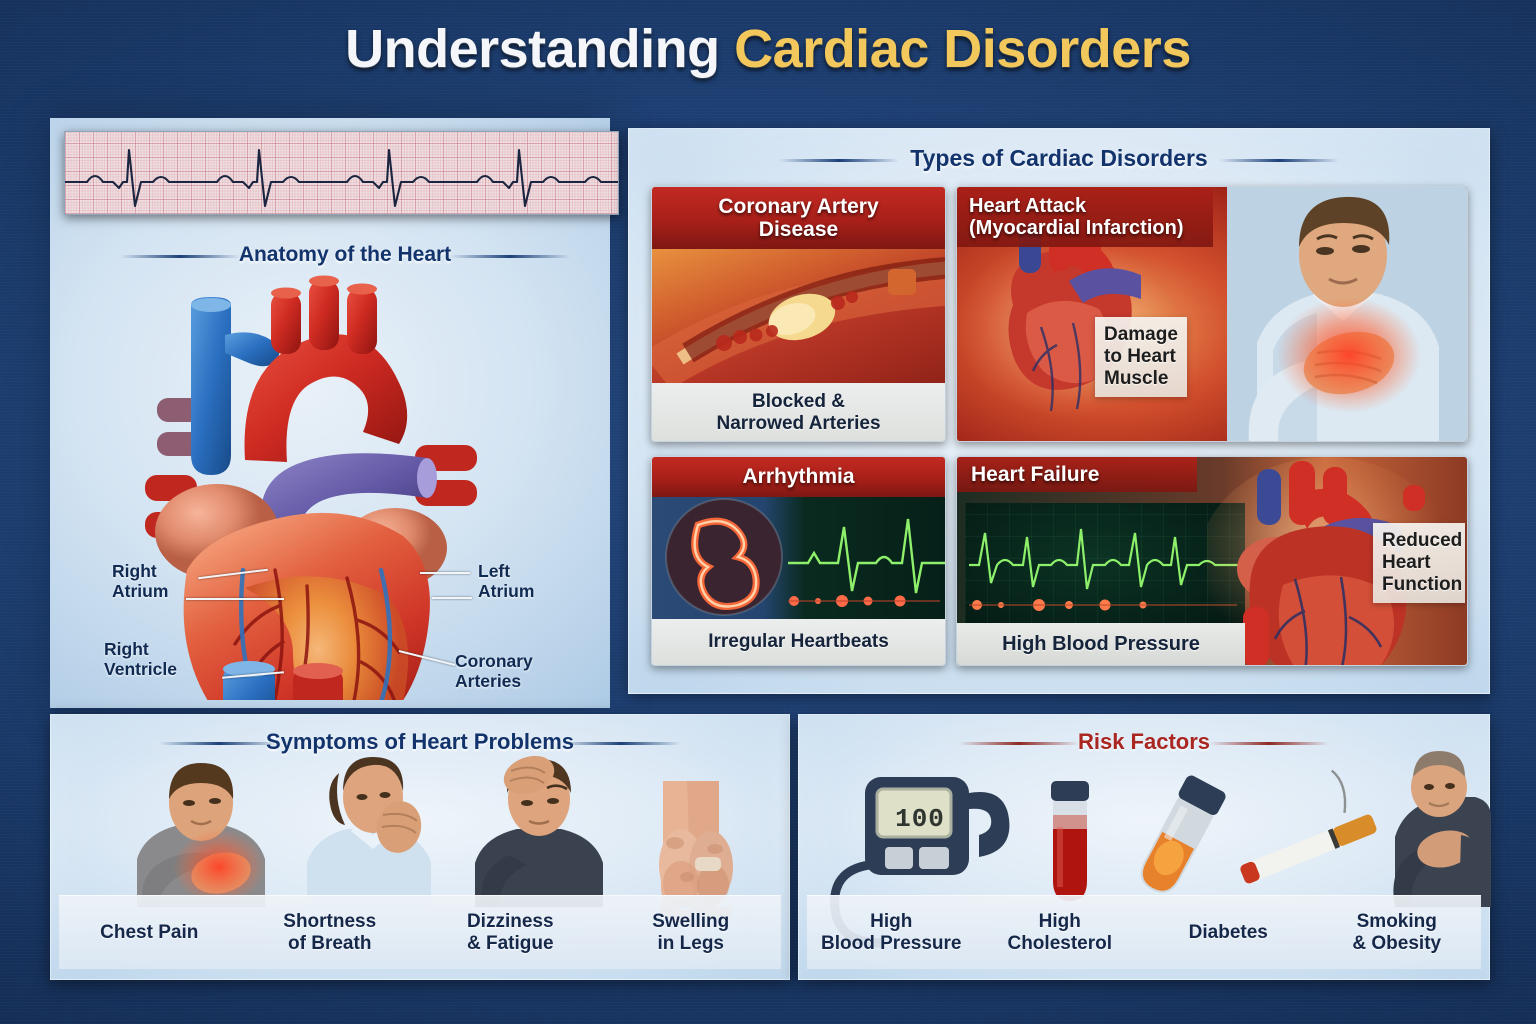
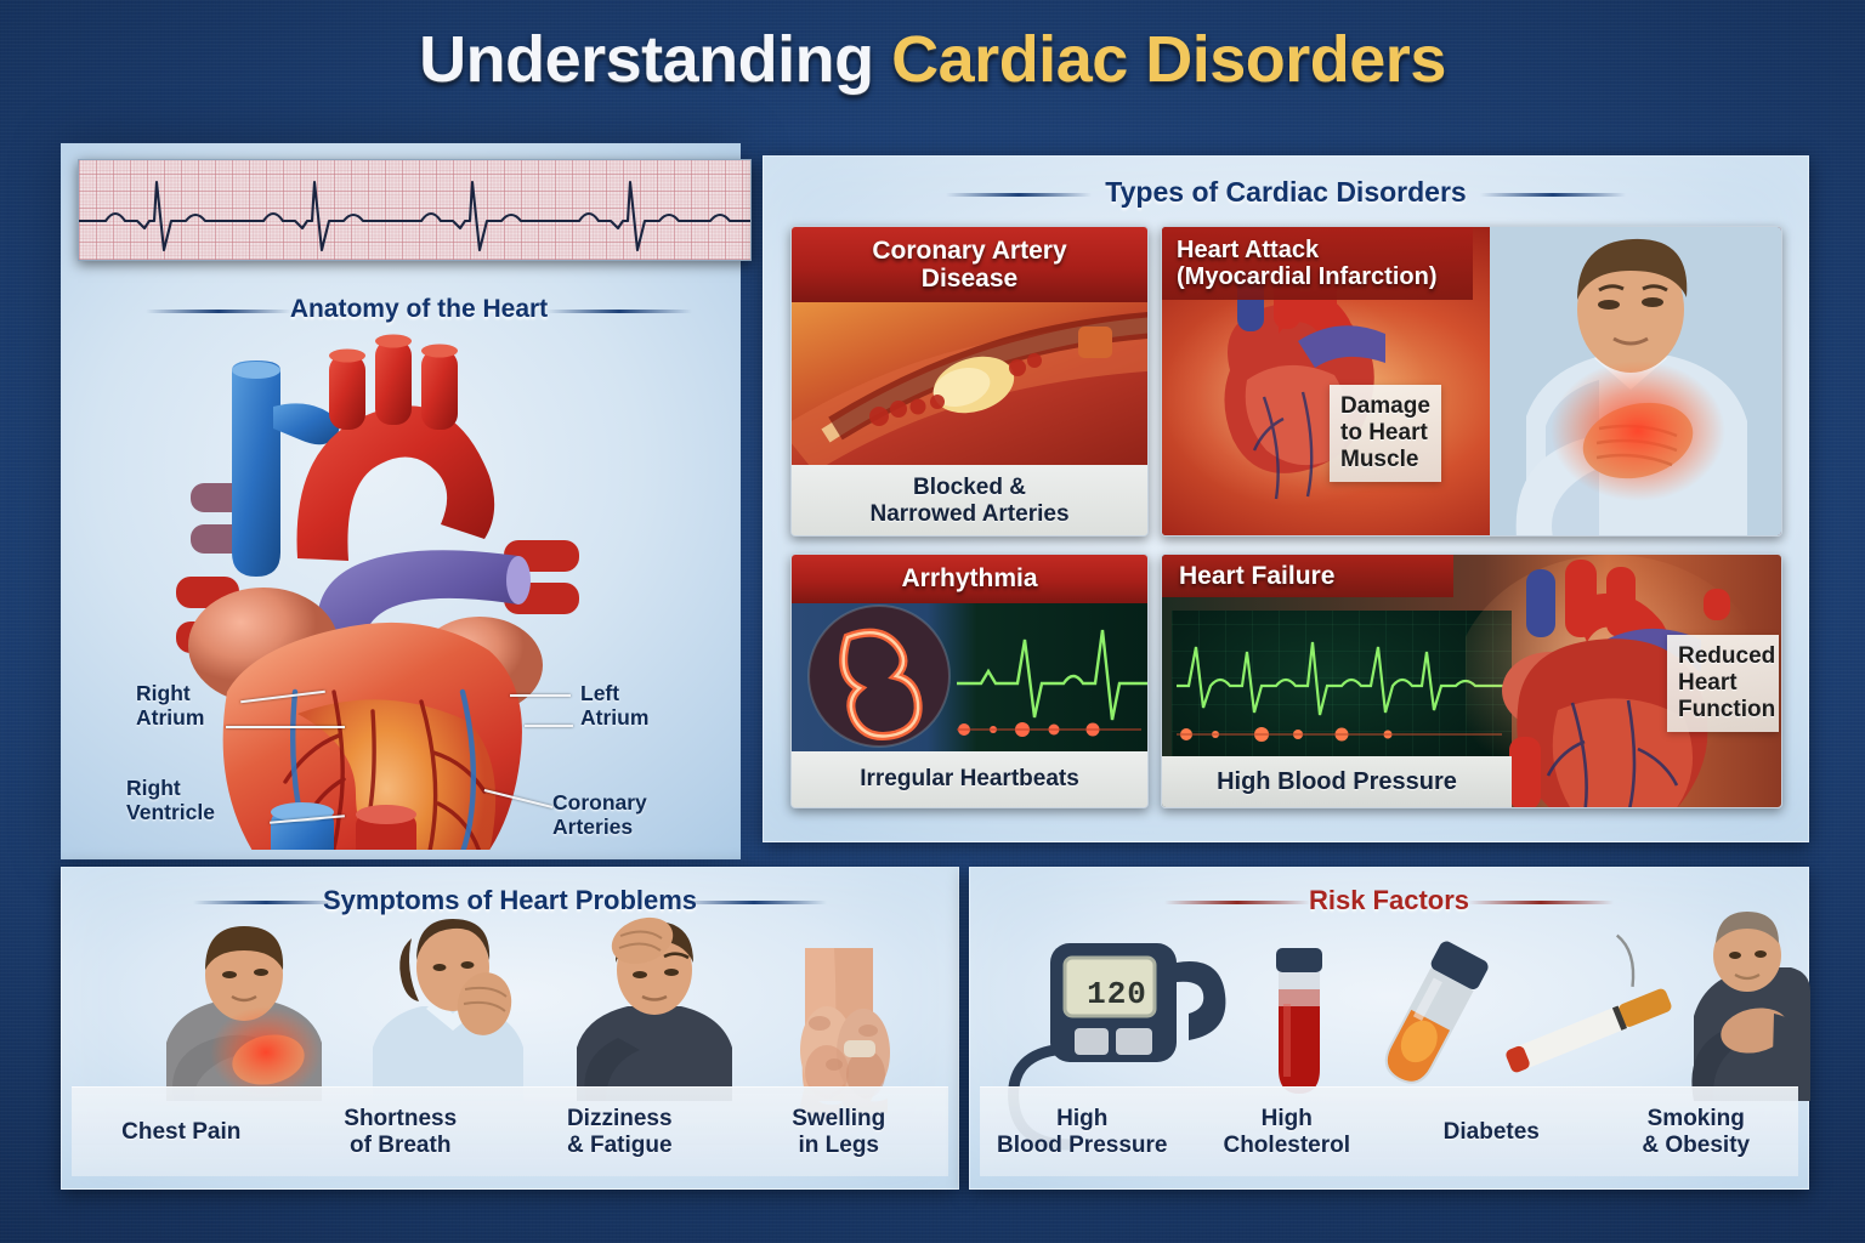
  Understanding Cardiac Disorders
  Anatomy of the Heart
  Right
  Atrium
  Left
  Atrium
  Right
  Ventricle
  Coronary
  Arteries
  Types of Cardiac Disorders
  Coronary Artery
  Disease
  Blocked &
  Narrowed Arteries
  Heart Attack
  (Myocardial Infarction)
  Damage
  to Heart
  Muscle
  Arrhythmia
  Irregular Heartbeats
  Heart Failure
  High Blood Pressure
  Reduced
  Heart
  Function
  ymptoms of Heart Problem
  Chest Pain
  Shortness
  of Breath
  Dizziness
  & Fatigue
  Swelling
  in Legs
  Risk Factors
- 100
+ 120
  High
  Blood Pressure
  High
  Cholesterol
  Diabetes
  Smoking
  & Obesity
